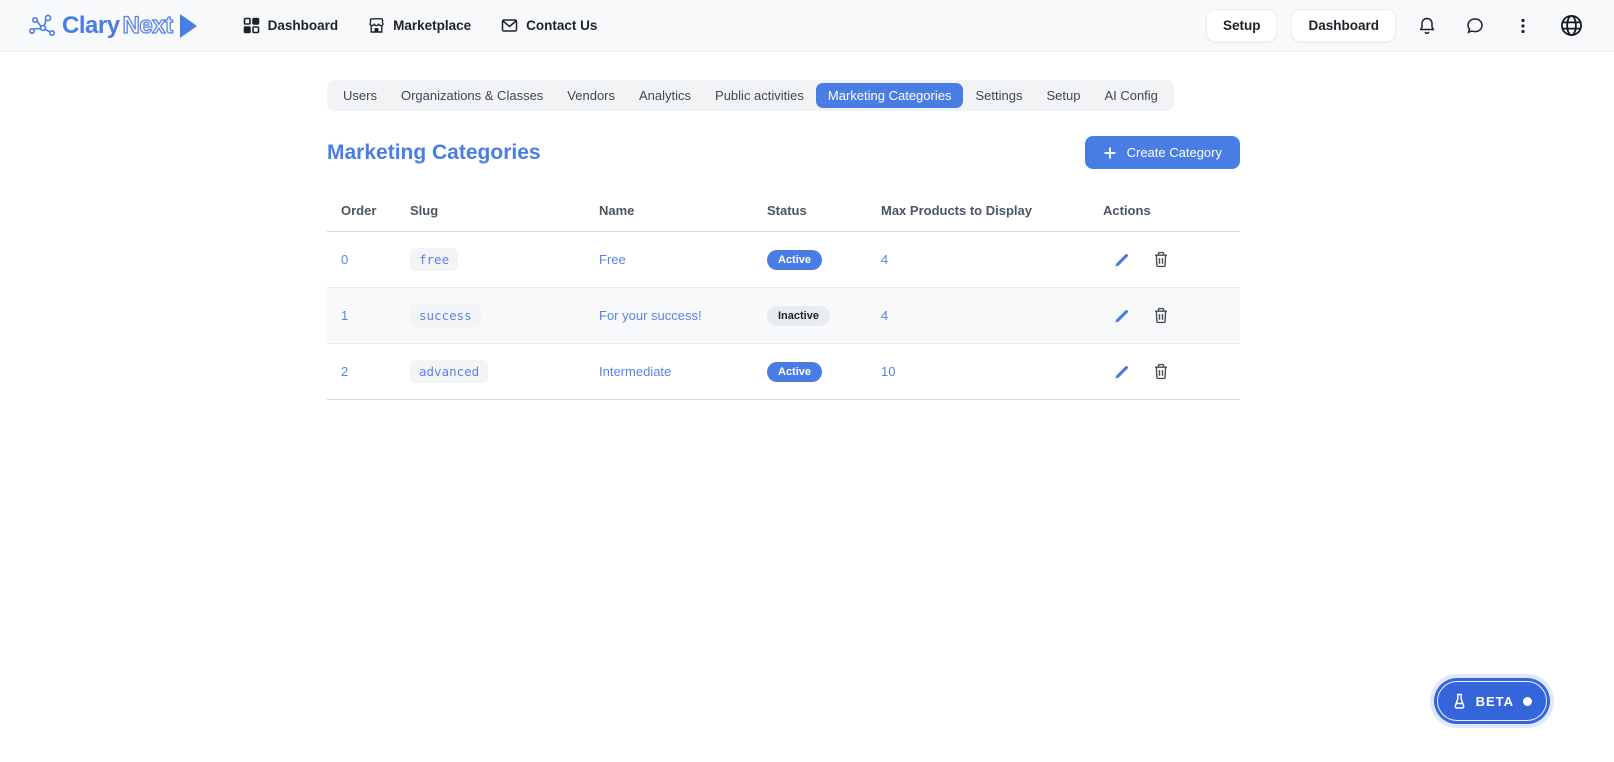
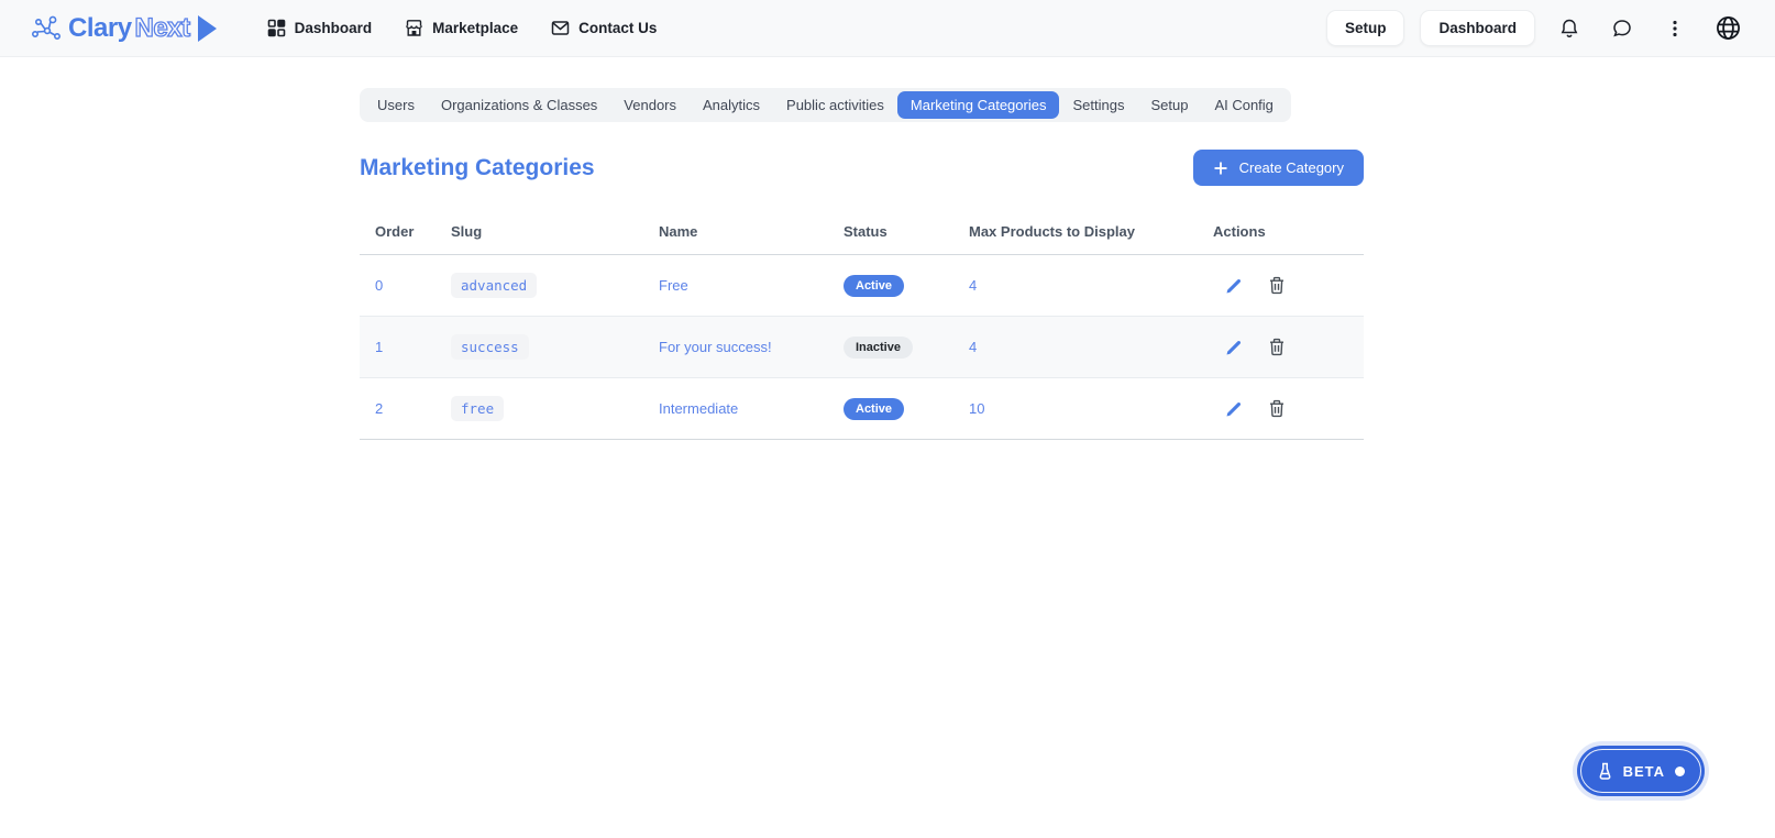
  Clary
  Next
  Dashboard
  Marketplace
  Contact Us
  Setup
  Dashboard
  Users
  Organizations & Classes
  Vendors
  Analytics
  Public activities
  Marketing Categories
  Settings
  Setup
  AI Config
  Marketing Categories
  Create Category
  Order	Slug	Name	Status	Max Products to Display	Actions
- 0	free	Free	Active	4
+ 0	advanced	Free	Active	4
  1	success	For your success!	Inactive	4
- 2	advanced	Intermediate	Active	10
+ 2	free	Intermediate	Active	10
  BETA
